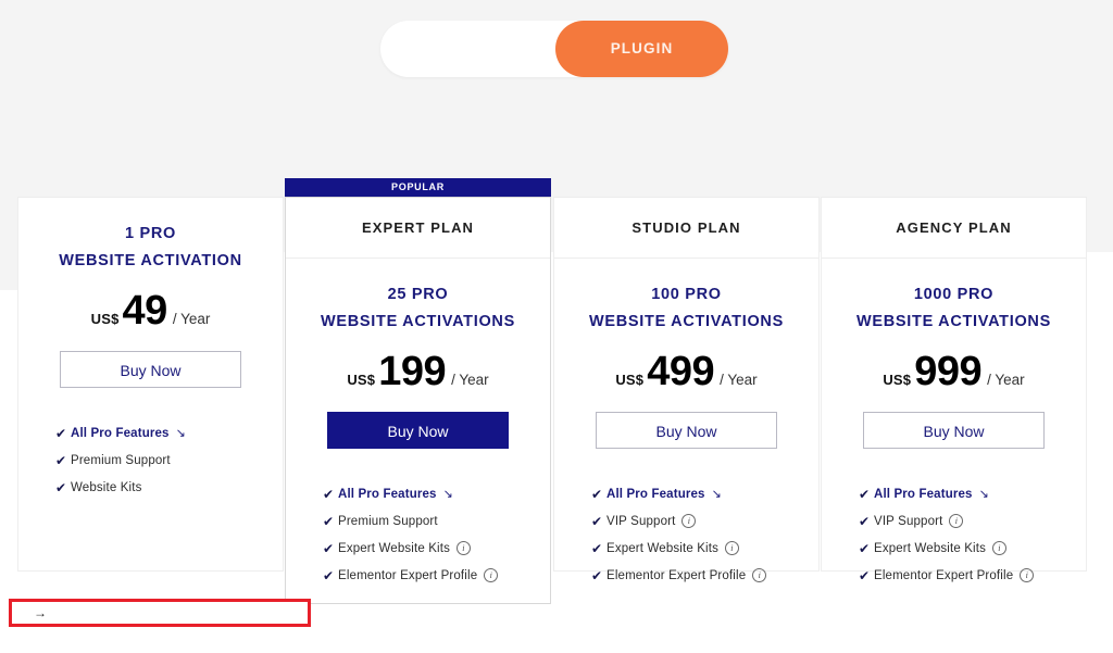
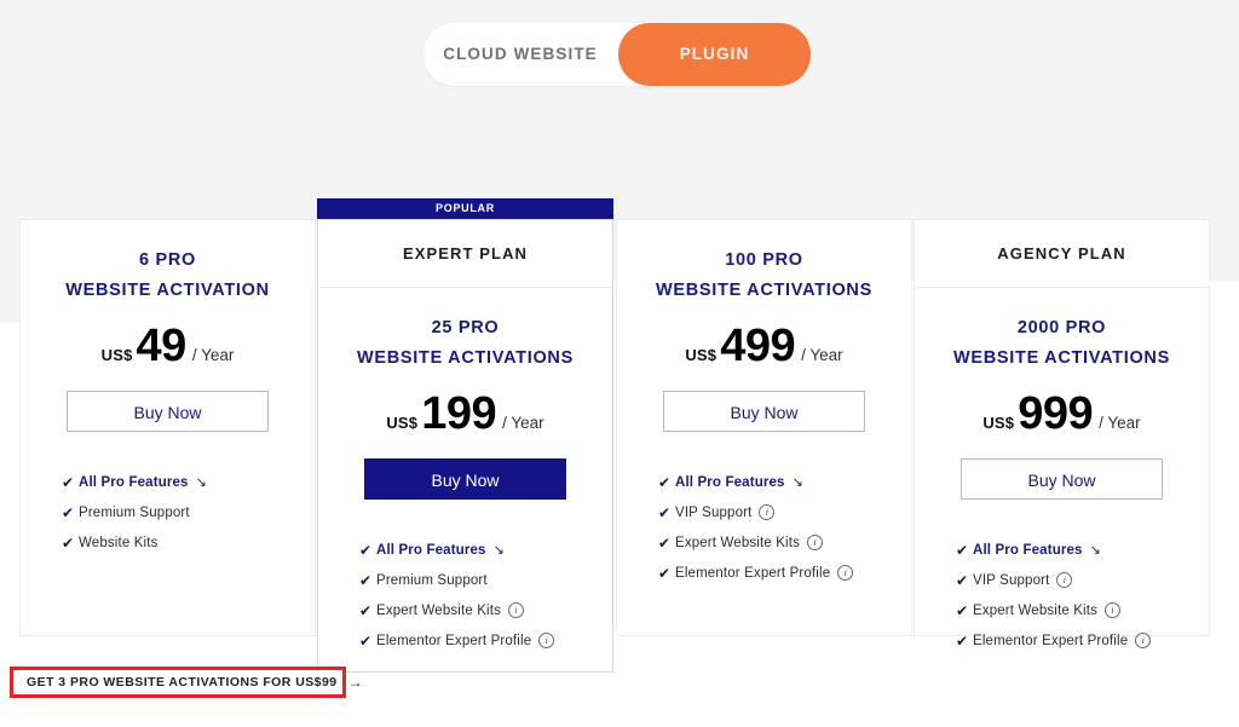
+ CLOUD WEBSITE
  PLUGIN
  POPULAR
- 1 PRO
+ 6 PRO
  WEBSITE ACTIVATION
  US$
  49
  / Year
  Buy Now
  ✔
  All Pro Features
  ↘
  ✔
  Premium Support
  ✔
  Website Kits
  EXPERT PLAN
  25 PRO
  WEBSITE ACTIVATIONS
  US$
  199
  / Year
  Buy Now
  ✔
  All Pro Features
  ↘
  ✔
  Premium Support
  ✔
  Expert Website Kits
  i
  ✔
  Elementor Expert Profile
  i
- STUDIO PLAN
  100 PRO
  WEBSITE ACTIVATIONS
  US$
  499
  / Year
  Buy Now
  ✔
  All Pro Features
  ↘
  ✔
  VIP Support
  i
  ✔
  Expert Website Kits
  i
  ✔
  Elementor Expert Profile
  i
  AGENCY PLAN
- 1000 PRO
+ 2000 PRO
  WEBSITE ACTIVATIONS
  US$
  999
  / Year
  Buy Now
  ✔
  All Pro Features
  ↘
  ✔
  VIP Support
  i
  ✔
  Expert Website Kits
  i
  ✔
  Elementor Expert Profile
  i
+ GET 3 PRO WEBSITE ACTIVATIONS FOR US$99
  →
